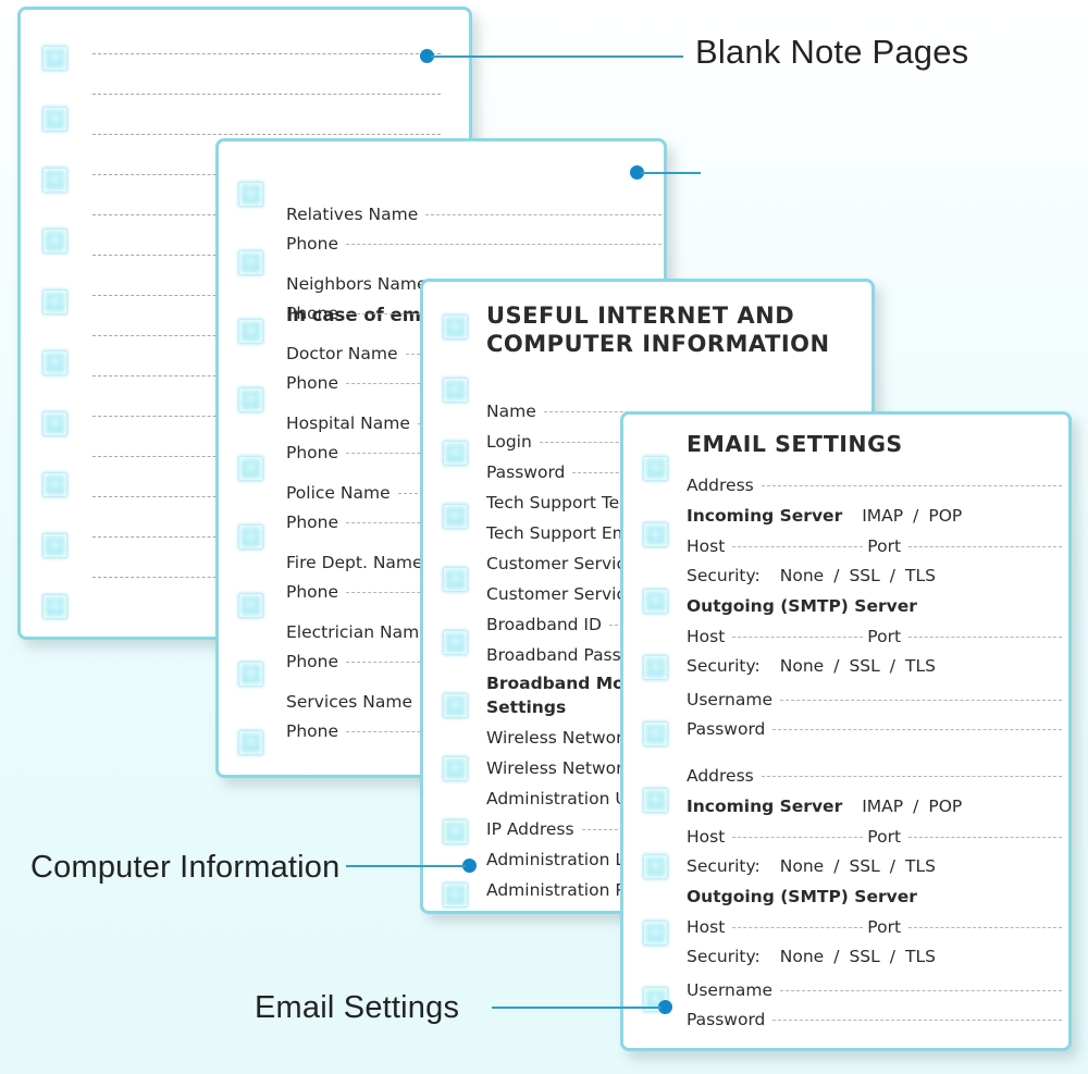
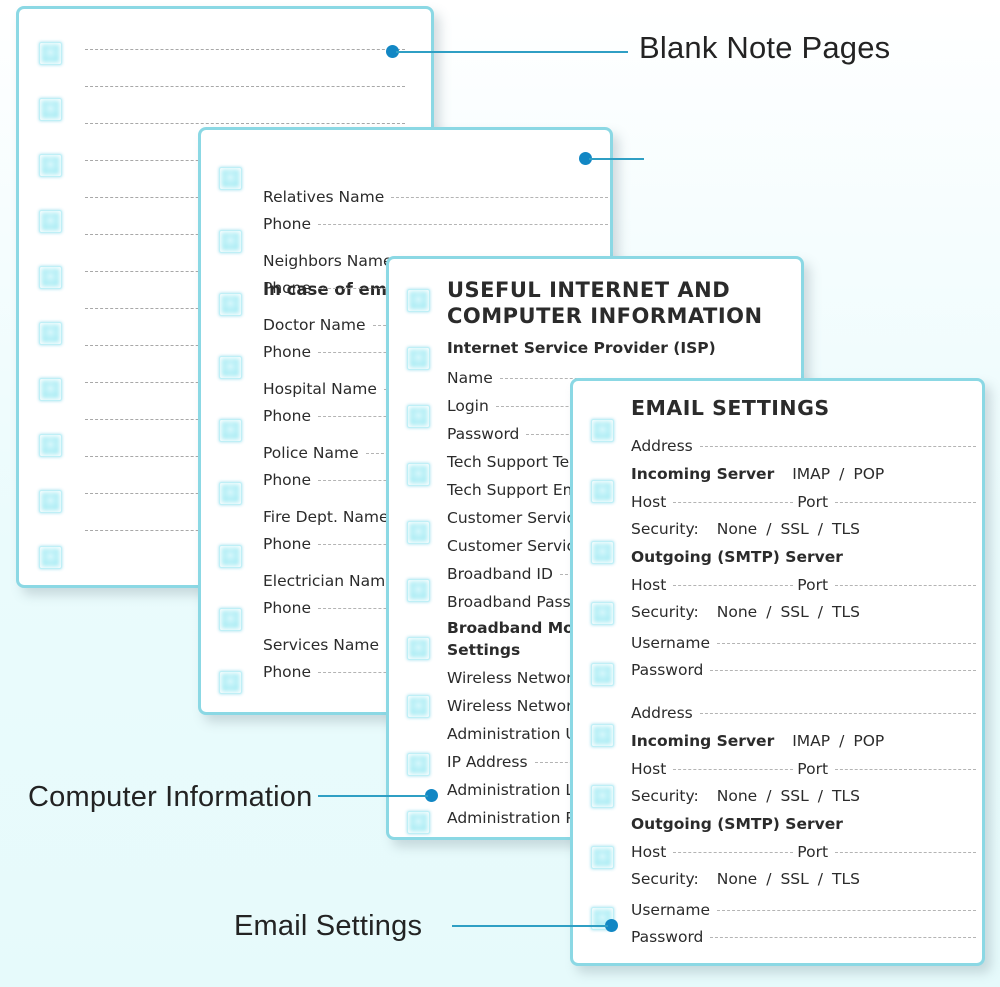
  Relatives Name
  Phone
  Neighbors Nam
  Phone
  Doctor Name
  Phone
  Hospital Name
  Phone
  Police Name
  Phone
  Fire Dept. Name
  Phone
  Electrician Nam
  Phone
  Services Name
  Phone
  USEFUL INTERNET AND
  COMPUTER INFORMATION
+ Internet Service Provider (ISP)
  Name
  Login
  Password
  Tech Support Te
  Tech Support E
  Customer Servi
  Broadband ID
  Broadband Pass
  Broadband Mo
  Settings
  Wireless Netwo
  Administration
  IP Address
  Administration
  EMAIL SETTINGS
  Address
  Incoming Server
  IMAP / POP
  Host
  Port
  Security:
  None / SSL / TLS
  Outgoing (SMTP) Server
  Host
  Port
  Security:
  None / SSL / TLS
  Username
  Password
  Address
  Incoming Server
  IMAP / POP
  Host
  Port
  Security:
  None / SSL / TLS
  Outgoing (SMTP) Server
  Host
  Port
  Security:
  None / SSL / TLS
  Username
  Password
  Blank Note Pages
  Computer Information
  Email Settings
